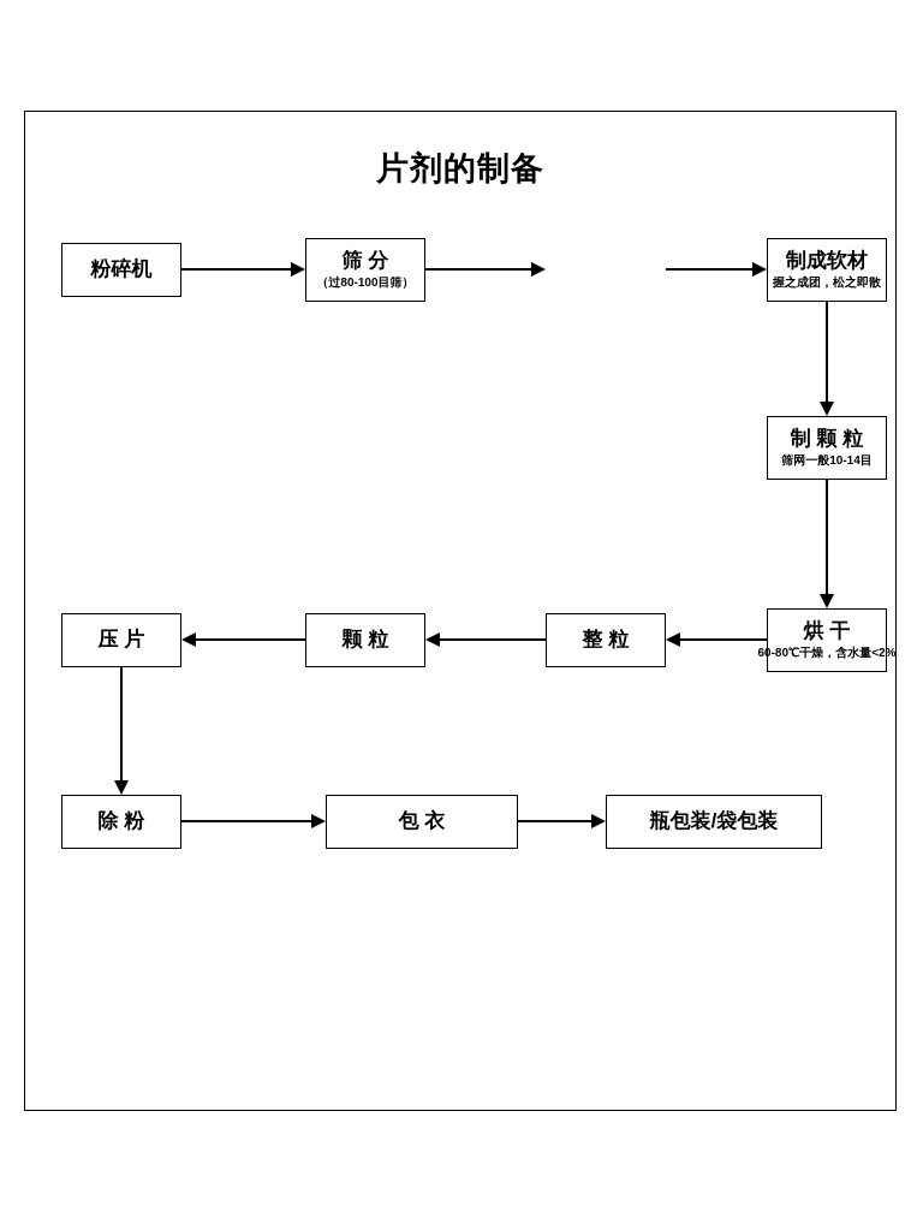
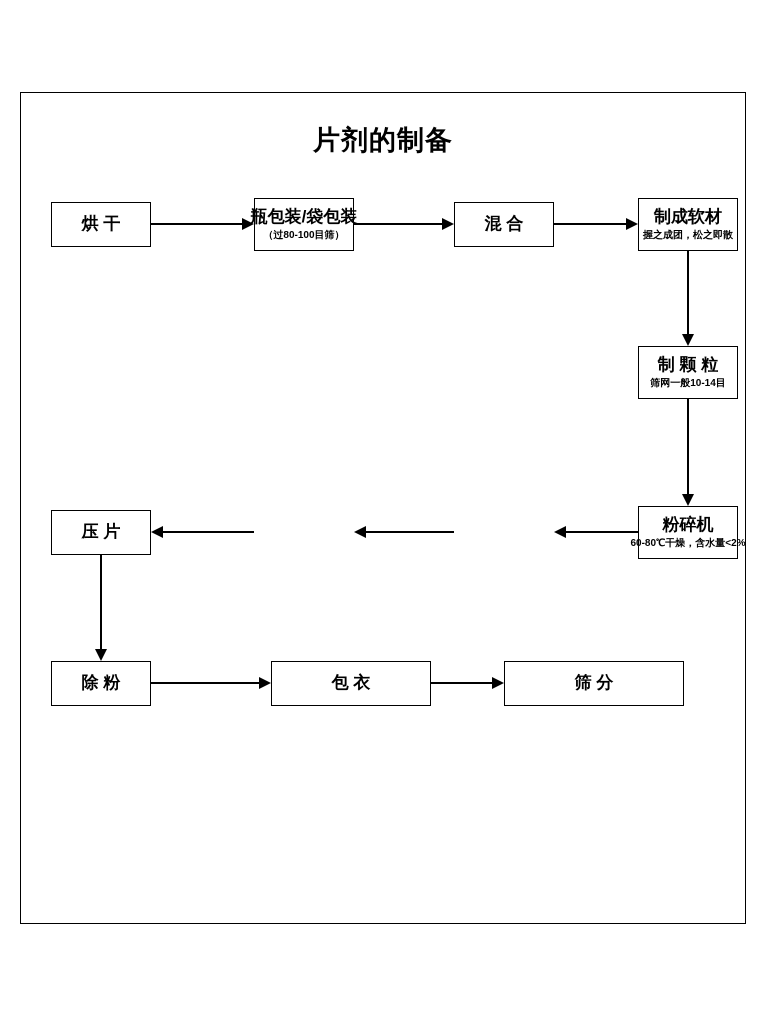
  片剂的制备
- 粉碎机
+ 烘 干
- 筛 分
+ 瓶包装/袋包装
  （过80-100目筛）
+ 混 合
  制成软材
  握之成团，松之即散
  制 颗 粒
  筛网一般10-14目
- 烘 干
+ 粉碎机
  60-80℃干燥，含水量<2%
- 整 粒
- 颗 粒
  压 片
  除 粉
  包 衣
- 瓶包装/袋包装
+ 筛 分
